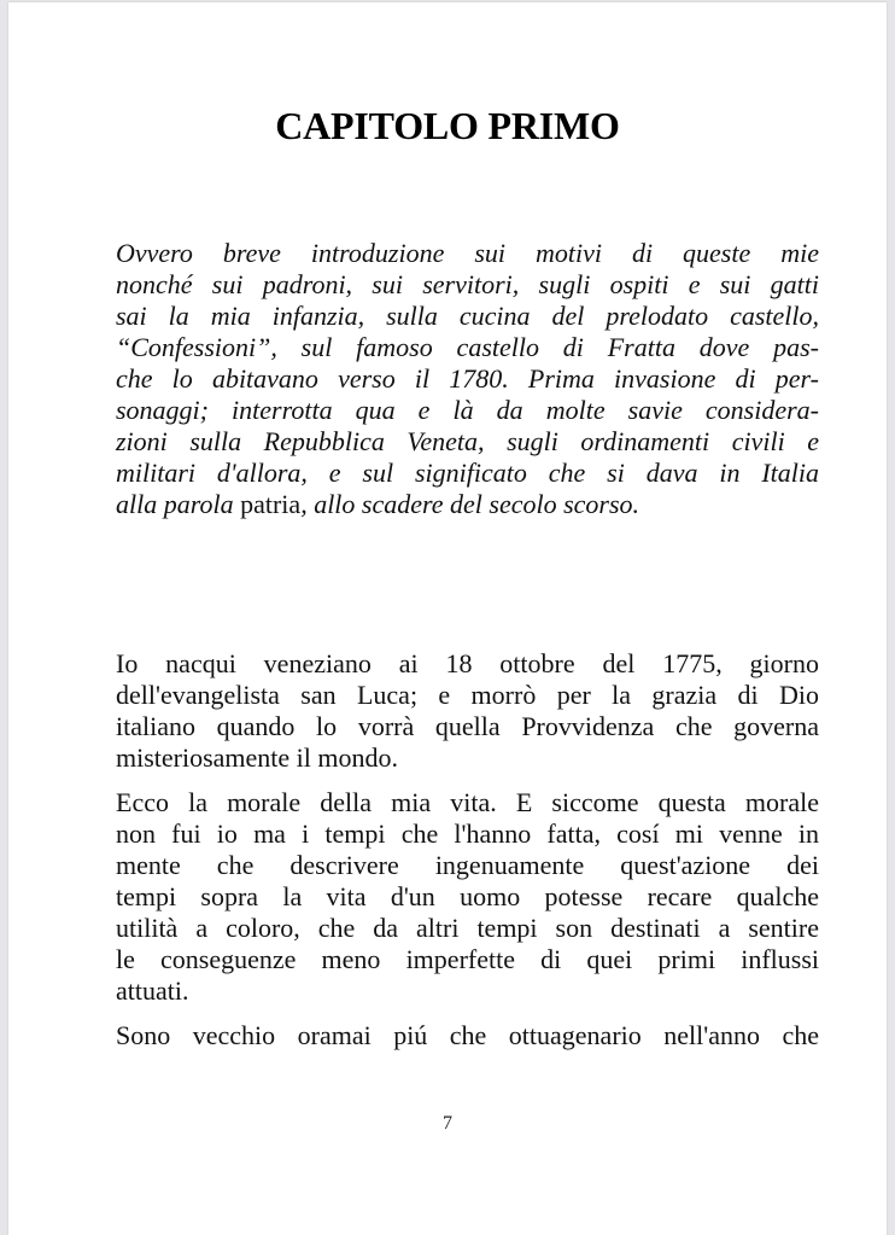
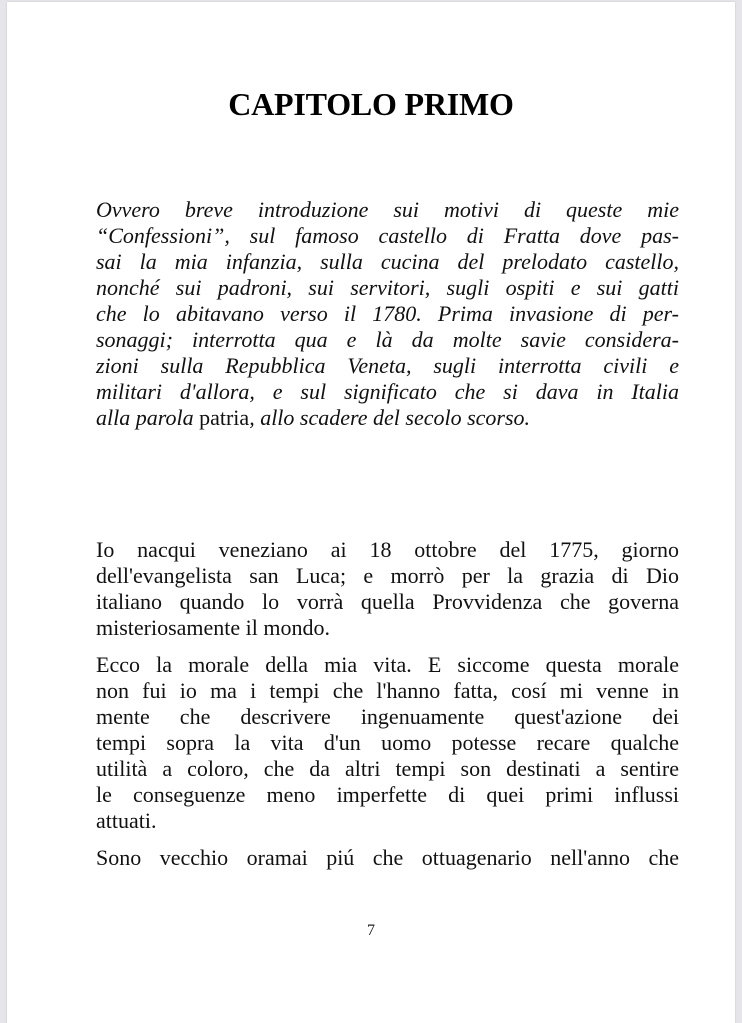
  CAPITOLO PRIMO
  Ovvero breve introduzione sui motivi di queste mie
- nonché sui padroni, sui servitori, sugli ospiti e sui gatti
+ “Confessioni”, sul famoso castello di Fratta dove pas-
  sai la mia infanzia, sulla cucina del prelodato castello,
- “Confessioni”, sul famoso castello di Fratta dove pas-
+ nonché sui padroni, sui servitori, sugli ospiti e sui gatti
  che lo abitavano verso il 1780. Prima invasione di per-
  sonaggi; interrotta qua e là da molte savie considera-
- zioni sulla Repubblica Veneta, sugli ordinamenti civili e
+ zioni sulla Repubblica Veneta, sugli interrotta civili e
  militari d'allora, e sul significato che si dava in Italia
  alla parola patria, allo scadere del secolo scorso.
  Io nacqui veneziano ai 18 ottobre del 1775, giorno
  dell'evangelista san Luca; e morrò per la grazia di Dio
  italiano quando lo vorrà quella Provvidenza che governa
  misteriosamente il mondo.
  Ecco la morale della mia vita. E siccome questa morale
  non fui io ma i tempi che l'hanno fatta, cosí mi venne in
  mente che descrivere ingenuamente quest'azione dei
  tempi sopra la vita d'un uomo potesse recare qualche
  utilità a coloro, che da altri tempi son destinati a sentire
  le conseguenze meno imperfette di quei primi influssi
  attuati.
  Sono vecchio oramai piú che ottuagenario nell'anno che
  7
